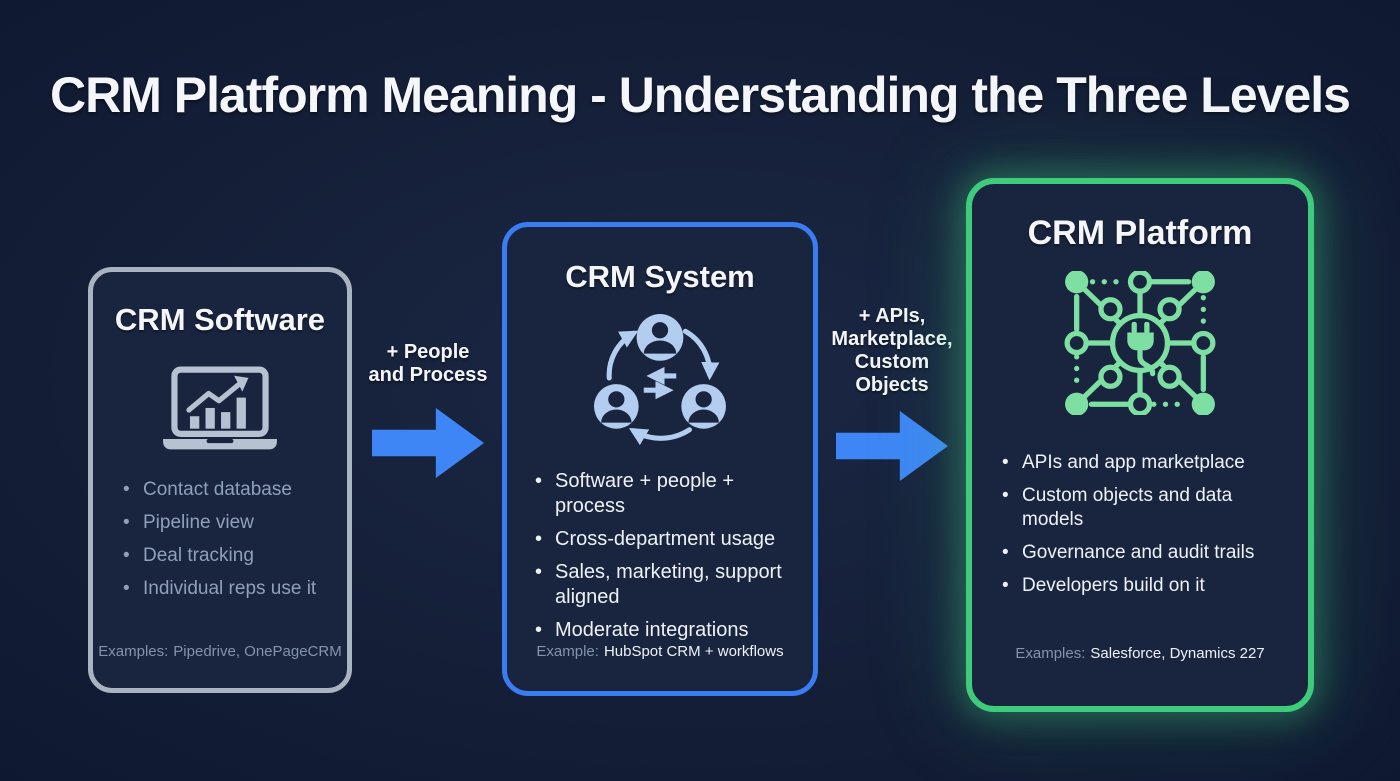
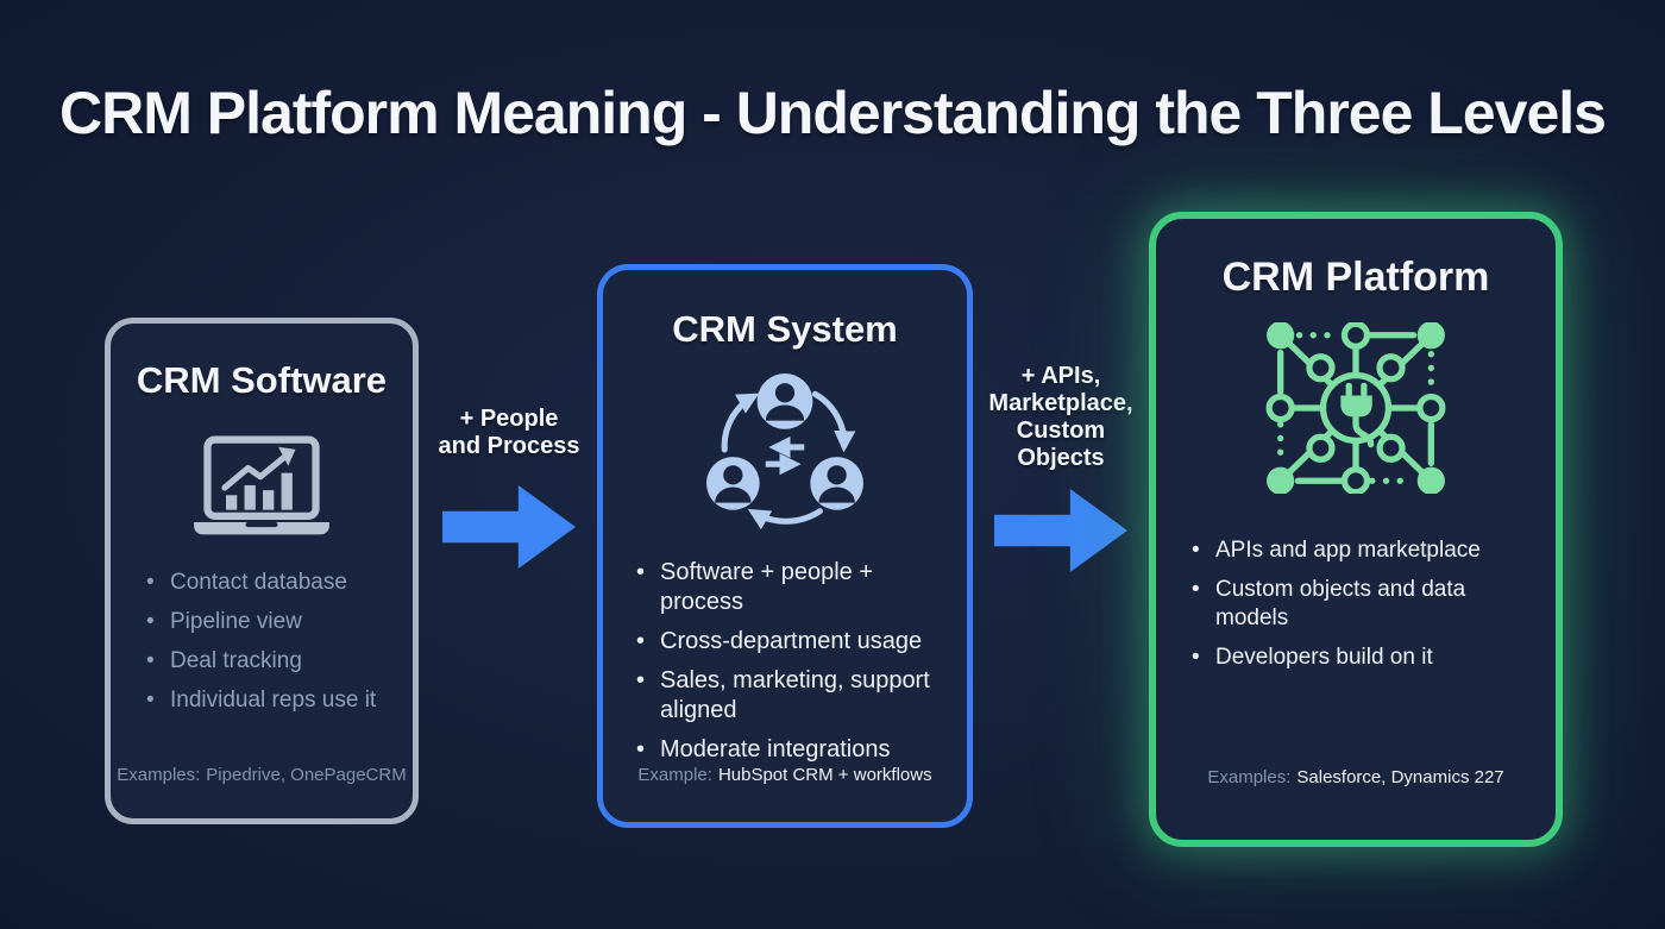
  CRM Platform Meaning - Understanding the Three Levels
  CRM Software
  Contact database
  Pipeline view
  Deal tracking
  Individual reps use it
  Examples: Pipedrive, OnePageCRM
  + People
  and Process
  CRM System
  Software + people + process
  Cross-department usage
  Sales, marketing, support aligned
  Moderate integrations
  Example: HubSpot CRM + workflows
  + APIs,
  Marketplace,
  Custom
  Objects
  CRM Platform
  APIs and app marketplace
  Custom objects and data models
- Governance and audit trails
  Developers build on it
  Examples: Salesforce, Dynamics 227
